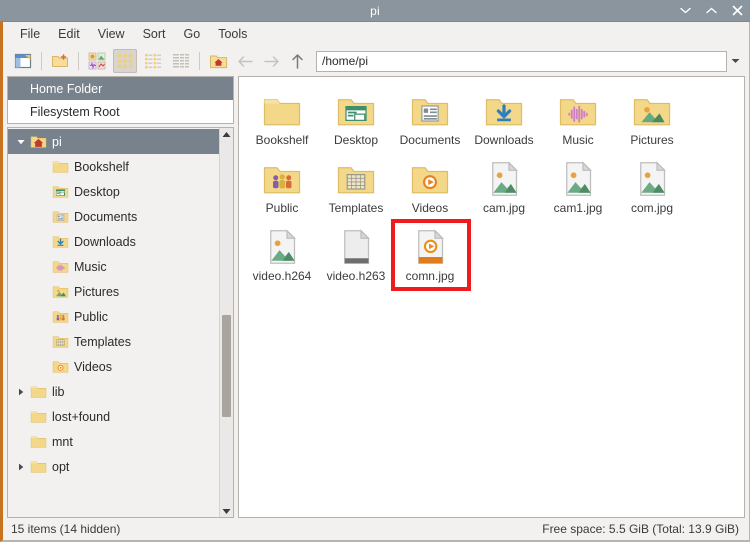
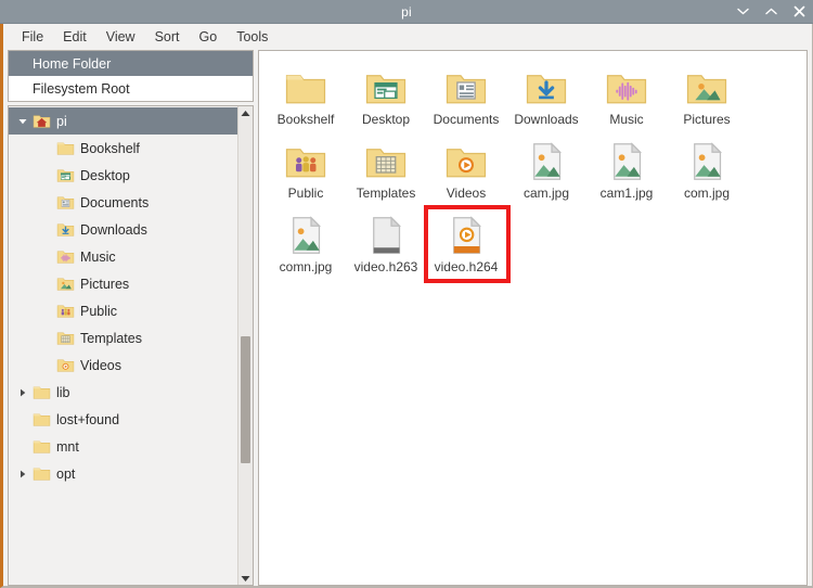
  pi
  File
  Edit
  View
  Sort
  Go
  Tools
- /home/pi
  Home Folder
  Filesystem Root
  pi
  Bookshelf
  Desktop
  Documents
  Downloads
  Music
  Pictures
  Public
  Templates
  Videos
  lib
  lost+found
  mnt
  opt
  Bookshelf
  Desktop
  Documents
  Downloads
  Music
  Pictures
  Public
  Templates
  Videos
  cam.jpg
  cam1.jpg
  com.jpg
- video.h264
+ comn.jpg
  video.h263
- comn.jpg
+ video.h264
- 15 items (14 hidden)
- Free space: 5.5 GiB (Total: 13.9 GiB)
